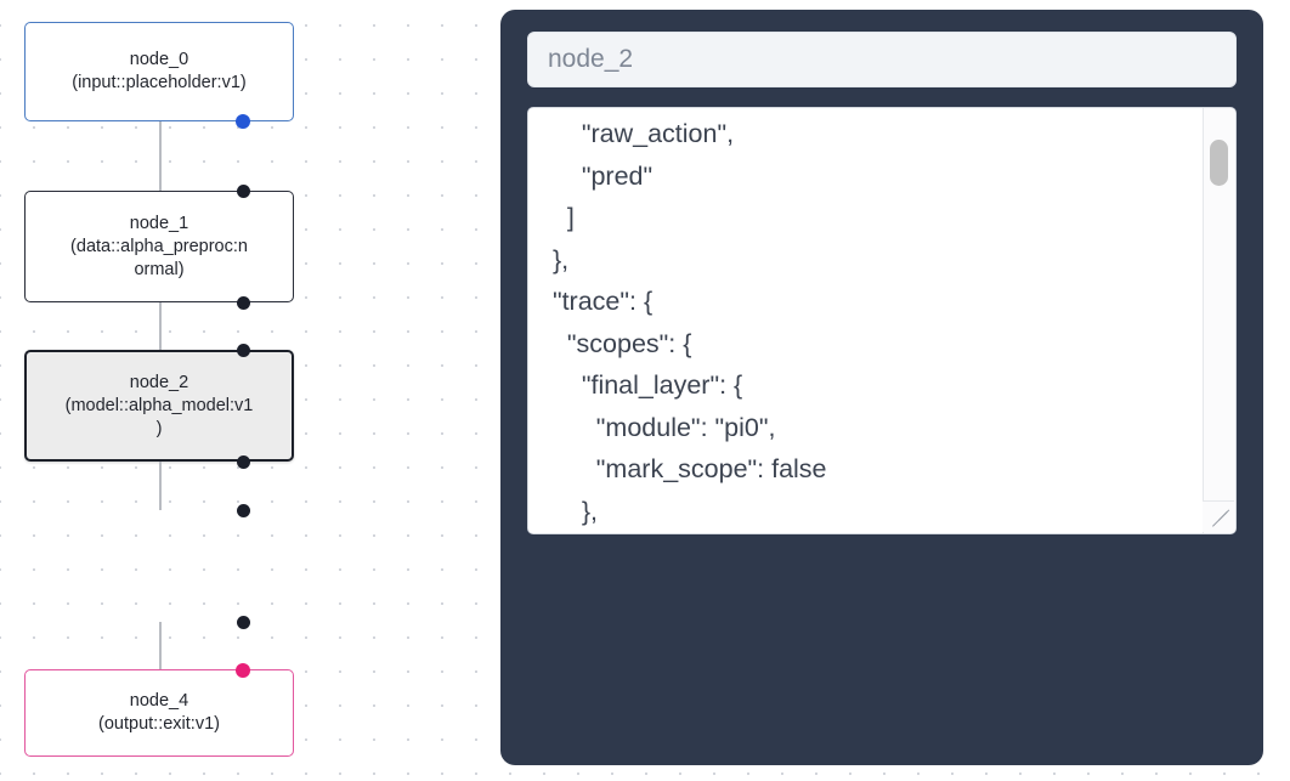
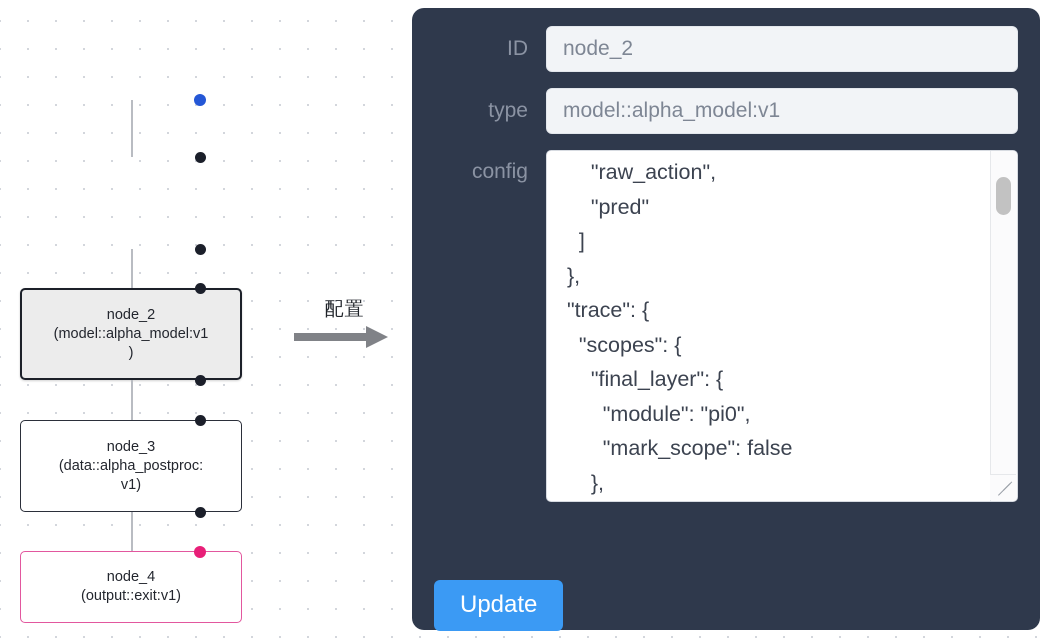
- node_0
- (input::placeholder:v1)
- node_1
- (data::alpha_preproc:n
- ormal)
  node_2
  (model::alpha_model:v1
  )
+ node_3
+ (data::alpha_postproc:
+ v1)
  node_4
  (output::exit:v1)
+ 配置
+ ID
  node_2
+ type
+ model::alpha_model:v1
+ config
  "raw_action",
  "pred"
  ]
  },
  "trace": {
  "scopes": {
  "final_layer": {
  "module": "pi0",
  "mark_scope": false
  },
+ Update
